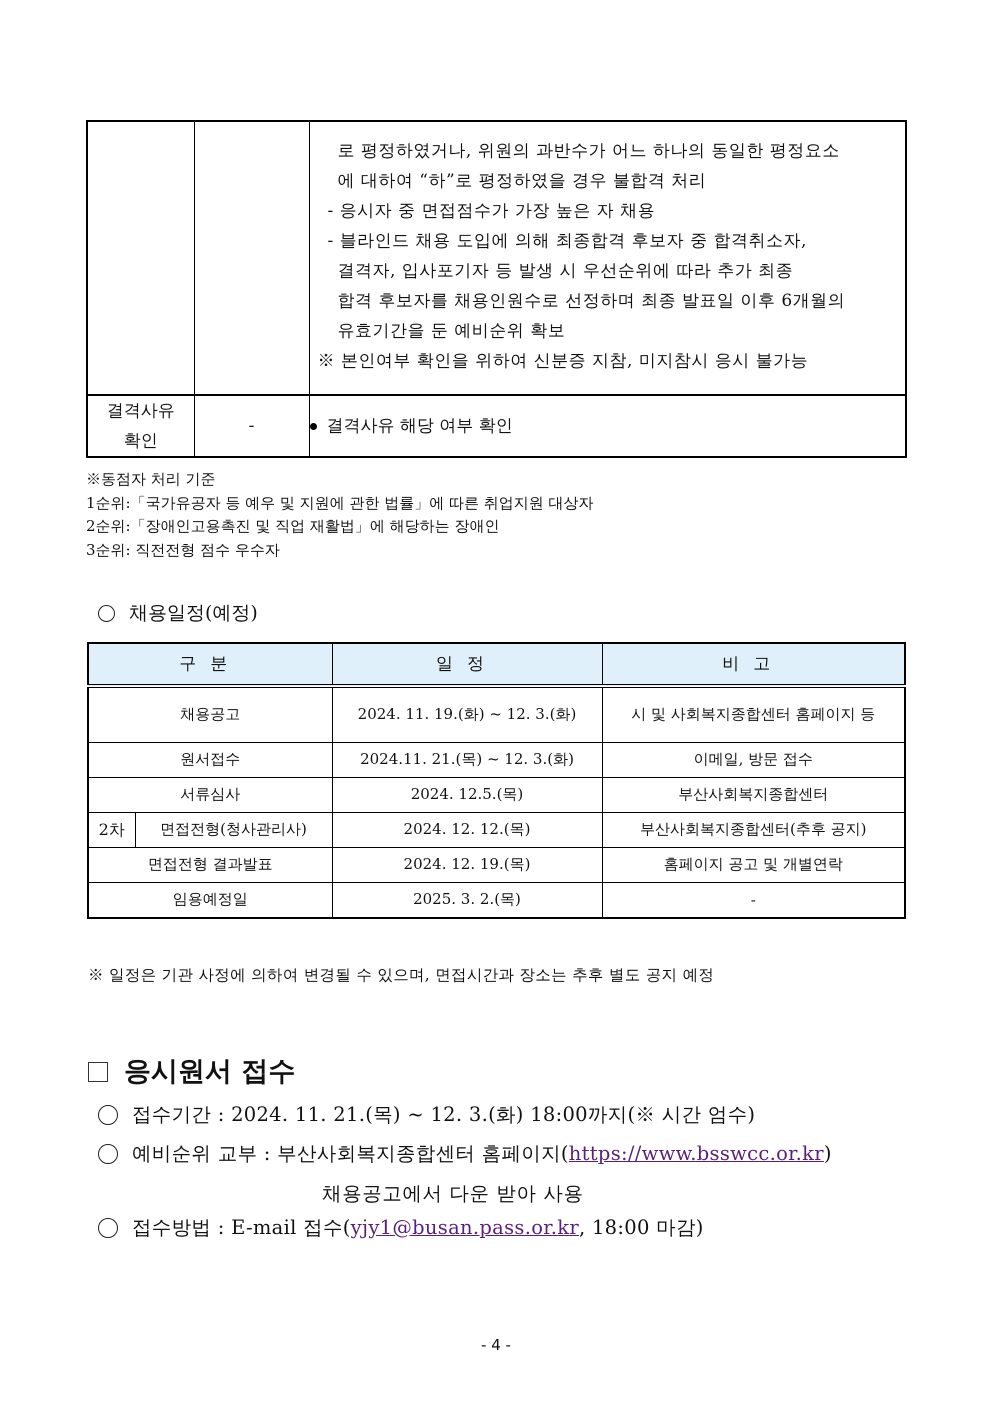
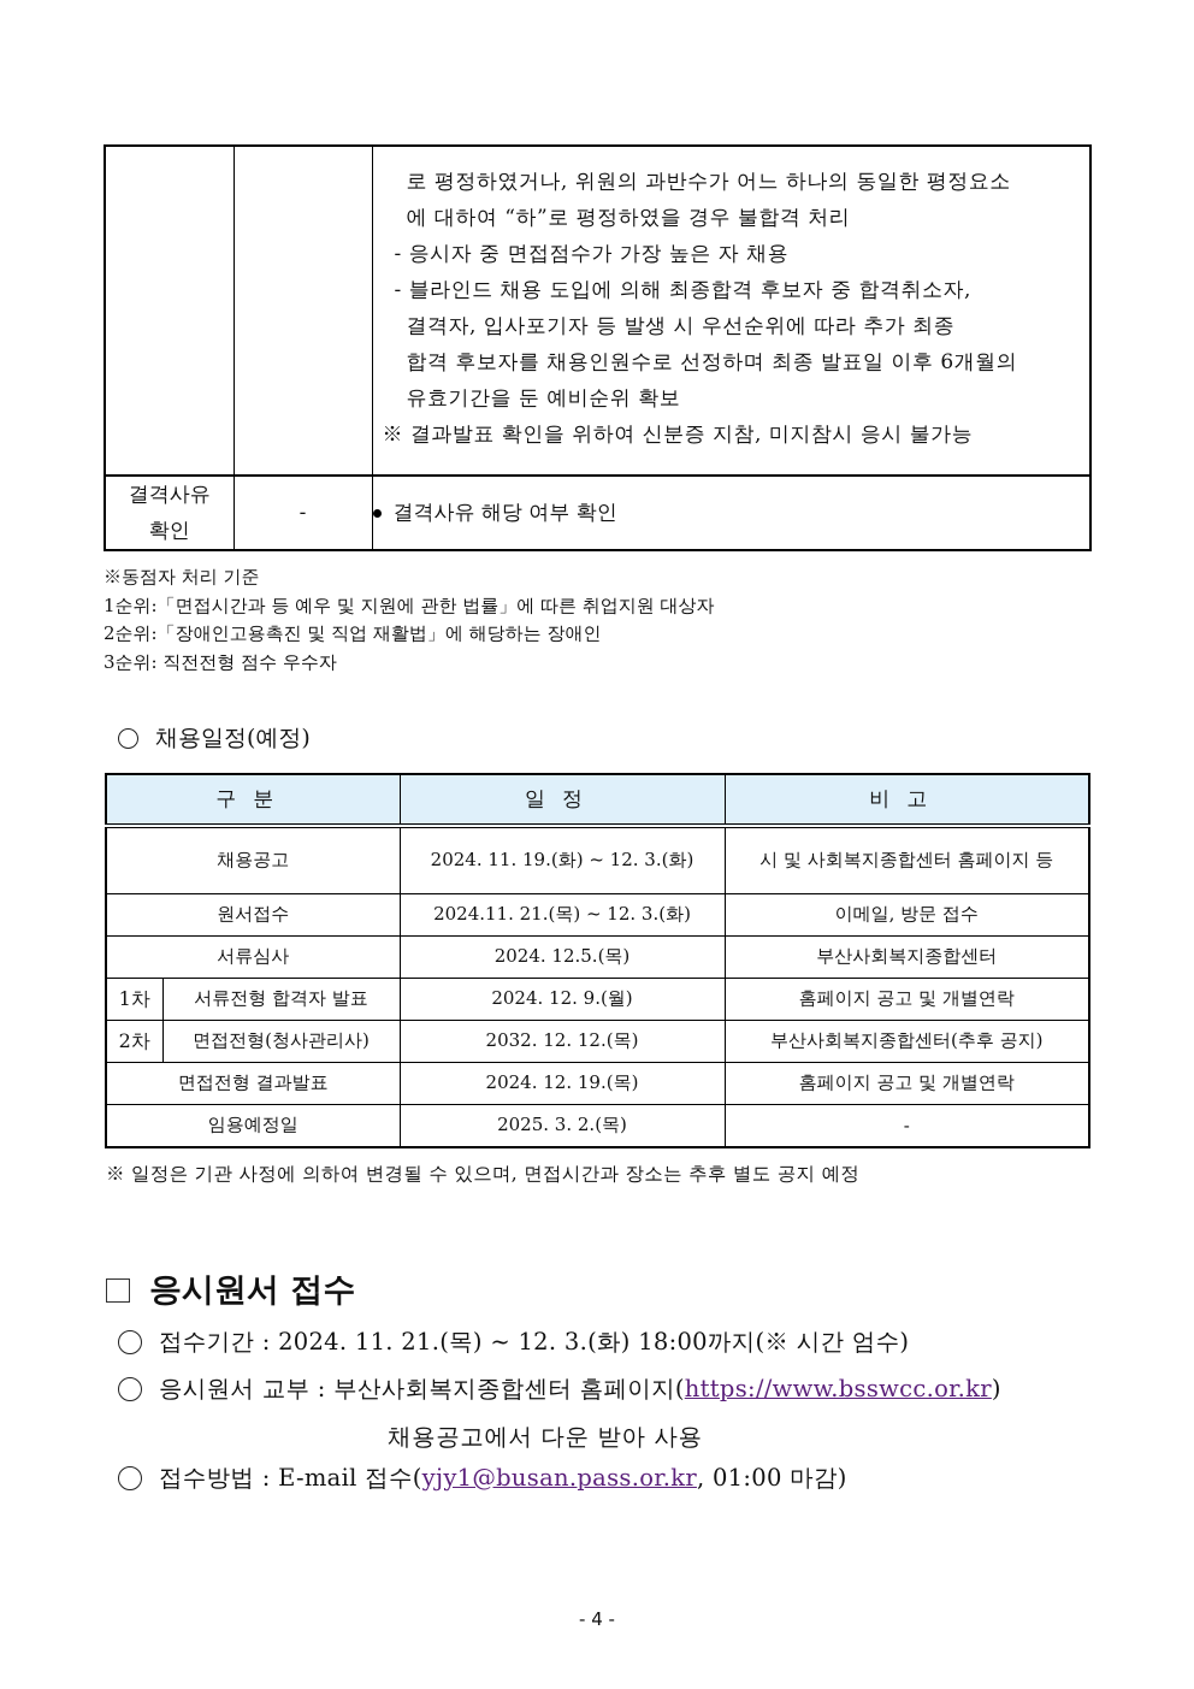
- 		로 평정하였거나, 위원의 과반수가 어느 하나의 동일한 평정요소에 대하여 “하”로 평정하였을 경우 불합격 처리- 응시자 중 면접점수가 가장 높은 자 채용- 블라인드 채용 도입에 의해 최종합격 후보자 중 합격취소자,결격자, 입사포기자 등 발생 시 우선순위에 따라 추가 최종합격 후보자를 채용인원수로 선정하며 최종 발표일 이후 6개월의유효기간을 둔 예비순위 확보※ 본인여부 확인을 위하여 신분증 지참, 미지참시 응시 불가능
+ 		로 평정하였거나, 위원의 과반수가 어느 하나의 동일한 평정요소에 대하여 “하”로 평정하였을 경우 불합격 처리- 응시자 중 면접점수가 가장 높은 자 채용- 블라인드 채용 도입에 의해 최종합격 후보자 중 합격취소자,결격자, 입사포기자 등 발생 시 우선순위에 따라 추가 최종합격 후보자를 채용인원수로 선정하며 최종 발표일 이후 6개월의유효기간을 둔 예비순위 확보※ 결과발표 확인을 위하여 신분증 지참, 미지참시 응시 불가능
  결격사유 확인	-	결격사유 해당 여부 확인
  ※동점자 처리 기준
- 1순위:「국가유공자 등 예우 및 지원에 관한 법률」에 따른 취업지원 대상자
+ 1순위:「면접시간과 등 예우 및 지원에 관한 법률」에 따른 취업지원 대상자
  2순위:「장애인고용촉진 및 직업 재활법」에 해당하는 장애인
  3순위: 직전전형 점수 우수자
  채용일정(예정)
  구분	일정	비고
  채용공고	2024. 11. 19.(화) ~ 12. 3.(화)	시 및 사회복지종합센터 홈페이지 등
  원서접수	2024.11. 21.(목) ~ 12. 3.(화)	이메일, 방문 접수
  서류심사	2024. 12.5.(목)	부산사회복지종합센터
+ 1차	서류전형 합격자 발표	2024. 12. 9.(월)	홈페이지 공고 및 개별연락
- 2차	면접전형(청사관리사)	2024. 12. 12.(목)	부산사회복지종합센터(추후 공지)
+ 2차	면접전형(청사관리사)	2032. 12. 12.(목)	부산사회복지종합센터(추후 공지)
  면접전형 결과발표	2024. 12. 19.(목)	홈페이지 공고 및 개별연락
  임용예정일	2025. 3. 2.(목)	-
  ※ 일정은 기관 사정에 의하여 변경될 수 있으며, 면접시간과 장소는 추후 별도 공지 예정
  응시원서 접수
  접수기간 : 2024. 11. 21.(목) ~ 12. 3.(화) 18:00까지(※ 시간 엄수)
- 예비순위 교부 : 부산사회복지종합센터 홈페이지(
+ 응시원서 교부 : 부산사회복지종합센터 홈페이지(
  https://www.bsswcc.or.kr
  )
  채용공고에서 다운 받아 사용
  접수방법 : E-mail 접수(
  yjy1@busan.pass.or.kr
- , 18:00 마감)
+ , 01:00 마감)
  - 4 -
